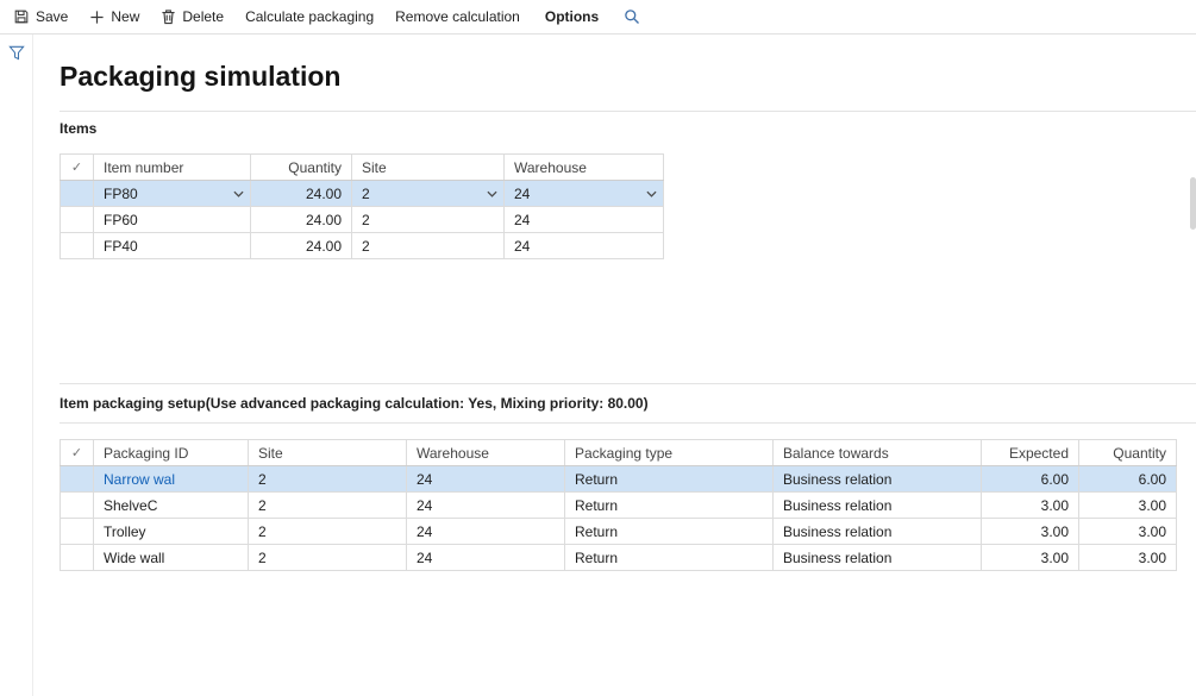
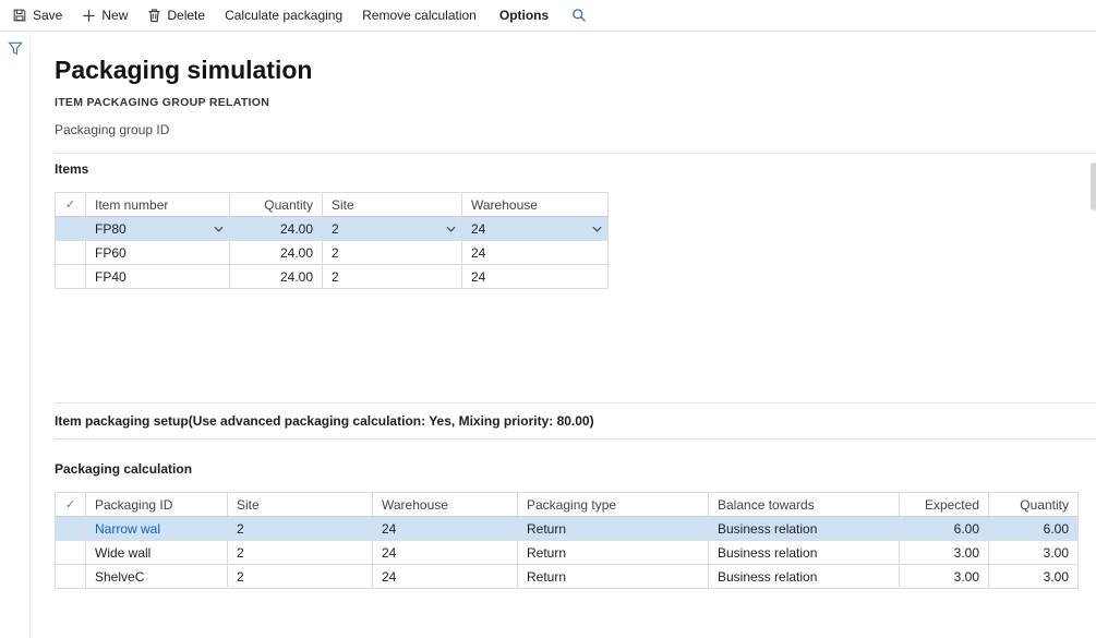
  Save
  New
  Delete
  Calculate packaging
  Remove calculation
  Options
  Packaging simulation
+ ITEM PACKAGING GROUP RELATION
+ Packaging group ID
  Items
  ✓	Item number	Quantity	Site	Warehouse
  	FP80	24.00	2	24
  	FP60	24.00	2	24
  	FP40	24.00	2	24
  Item packaging setup(Use advanced packaging calculation: Yes, Mixing priority: 80.00)
+ Packaging calculation
  ✓	Packaging ID	Site	Warehouse	Packaging type	Balance towards	Expected	Quantity
  	Narrow wal	2	24	Return	Business relation	6.00	6.00
- 	ShelveC	2	24	Return	Business relation	3.00	3.00
+ 	Wide wall	2	24	Return	Business relation	3.00	3.00
- 	Trolley	2	24	Return	Business relation	3.00	3.00
- 	Wide wall	2	24	Return	Business relation	3.00	3.00
+ 	ShelveC	2	24	Return	Business relation	3.00	3.00
